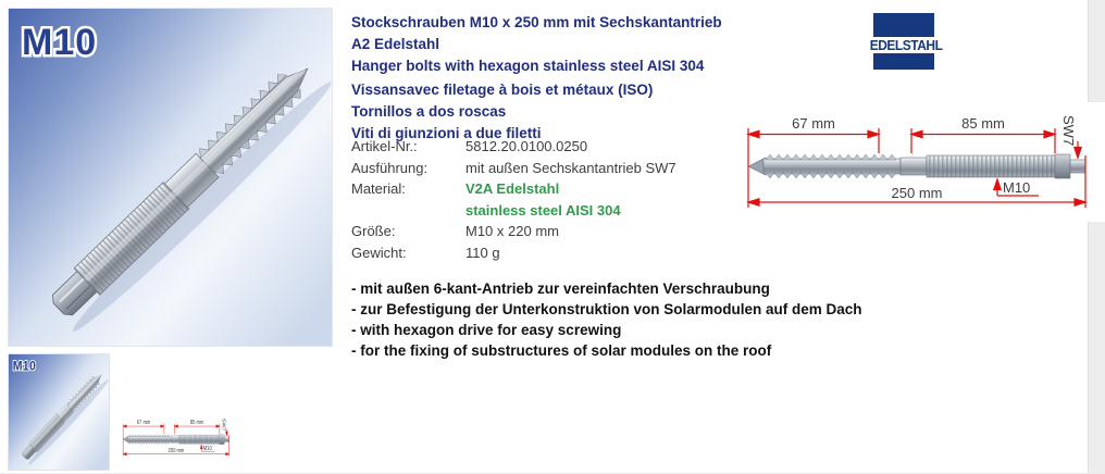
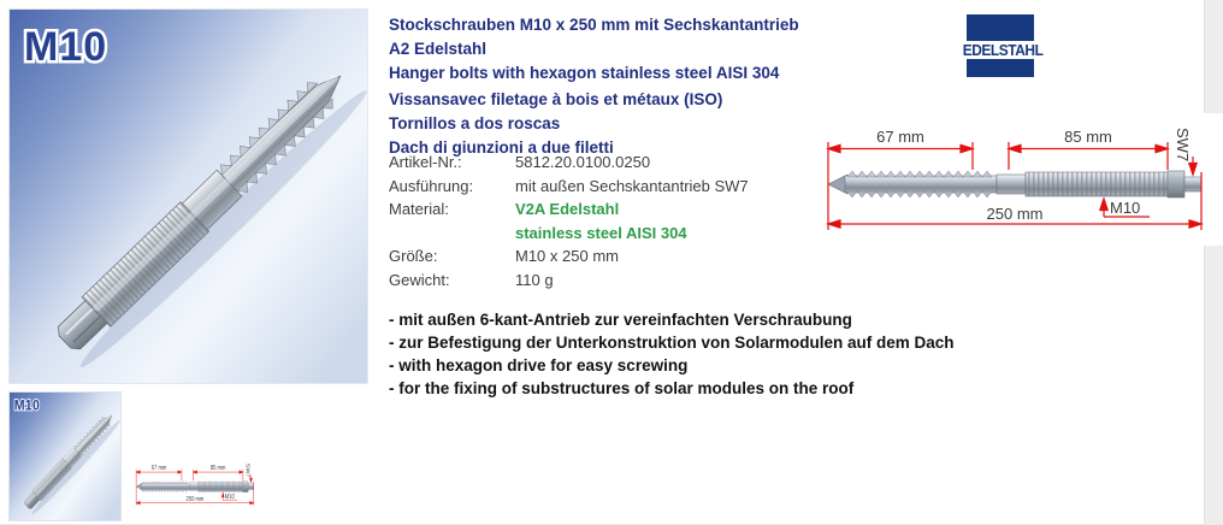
  Stockschrauben M10 x 250 mm mit Sechskantantrieb
  A2 Edelstahl
  Hanger bolts with hexagon stainless steel AISI 304
  Vissansavec filetage à bois et métaux (ISO)
  Tornillos a dos roscas
- Viti di giunzioni a due filetti
+ Dach di giunzioni a due filetti
  Artikel-Nr.:
  5812.20.0100.0250
  Ausführung:
  mit außen Sechskantantrieb SW7
  Material:
  V2A Edelstahl
  stainless steel AISI 304
  Größe:
- M10 x 220 mm
+ M10 x 250 mm
  Gewicht:
  110 g
  - mit außen 6-kant-Antrieb zur vereinfachten Verschraubung
  - zur Befestigung der Unterkonstruktion von Solarmodulen auf dem Dach
  - with hexagon drive for easy screwing
  - for the fixing of substructures of solar modules on the roof
  EDELSTAHL
